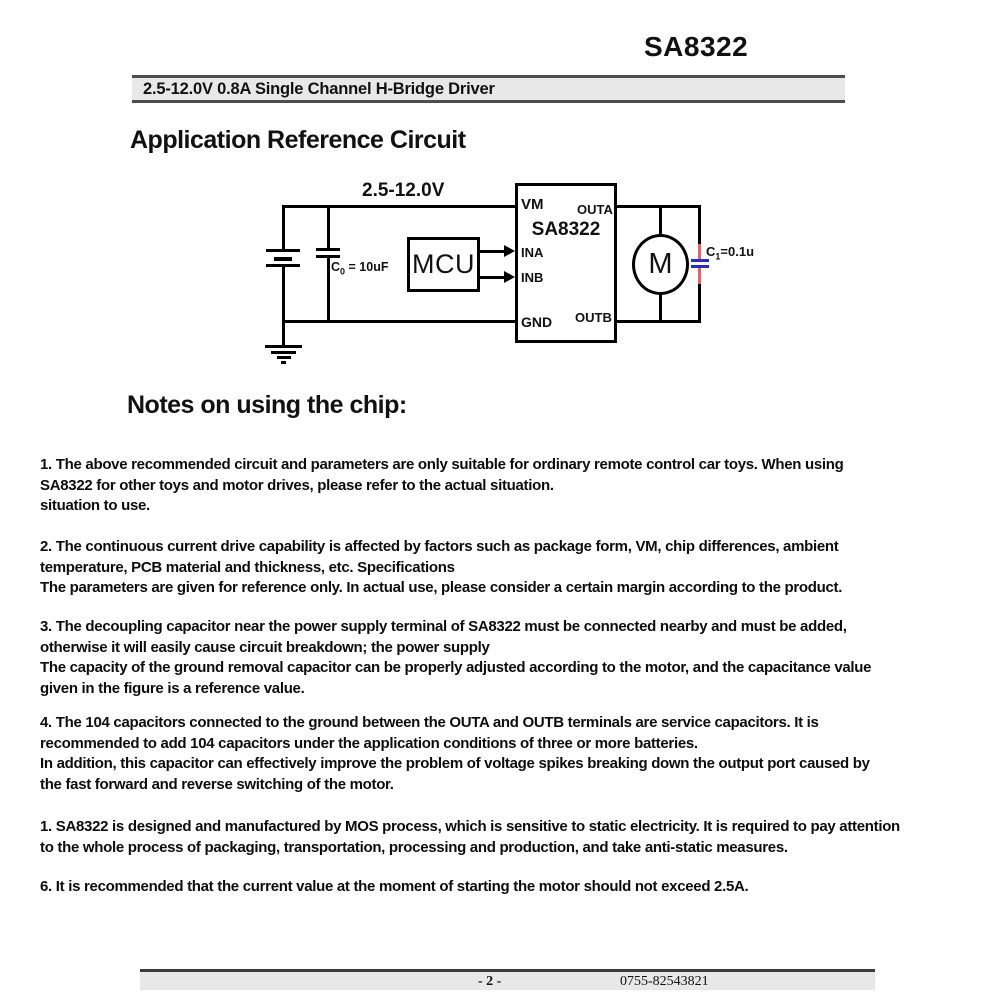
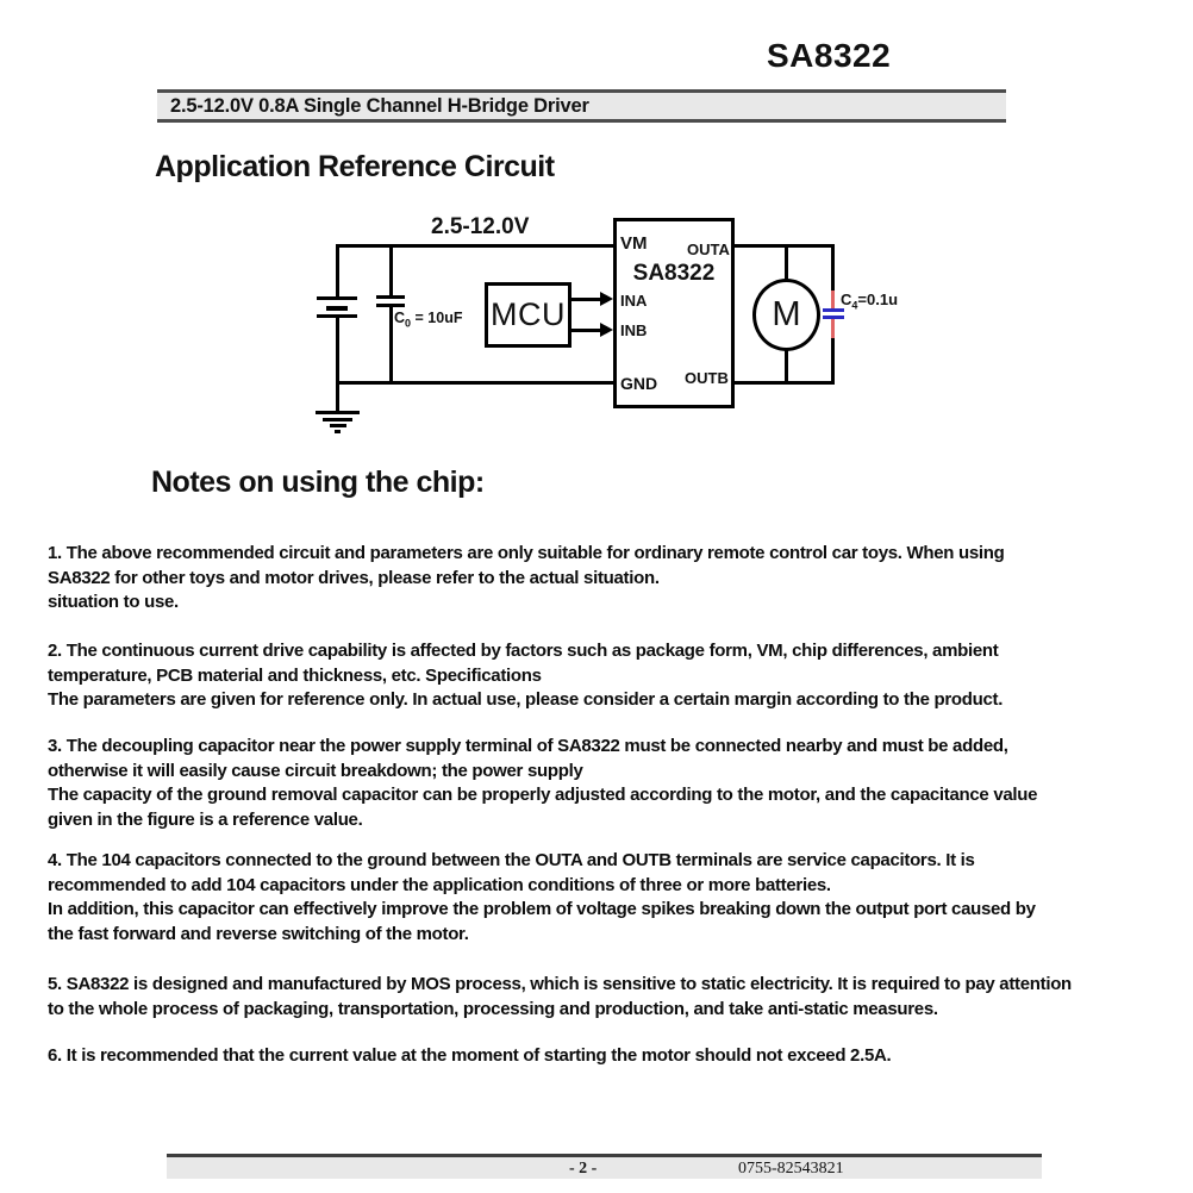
  SA8322
  2.5-12.0V 0.8A Single Channel H-Bridge Driver
  Application Reference Circuit
  2.5-12.0V
  C0 = 10uF
  MCU
  SA8322
  VM
  OUTA
  INA
  INB
  GND
  OUTB
  M
- C1=0.1u
+ C4=0.1u
  Notes on using the chip:
  1. The above recommended circuit and parameters are only suitable for ordinary remote control car toys. When using
  SA8322 for other toys and motor drives, please refer to the actual situation.
  situation to use.
  2. The continuous current drive capability is affected by factors such as package form, VM, chip differences, ambient
  temperature, PCB material and thickness, etc. Specifications
  The parameters are given for reference only. In actual use, please consider a certain margin according to the product.
  3. The decoupling capacitor near the power supply terminal of SA8322 must be connected nearby and must be added,
  otherwise it will easily cause circuit breakdown; the power supply
  The capacity of the ground removal capacitor can be properly adjusted according to the motor, and the capacitance value
  given in the figure is a reference value.
  4. The 104 capacitors connected to the ground between the OUTA and OUTB terminals are service capacitors. It is
  recommended to add 104 capacitors under the application conditions of three or more batteries.
  In addition, this capacitor can effectively improve the problem of voltage spikes breaking down the output port caused by
  the fast forward and reverse switching of the motor.
- 1. SA8322 is designed and manufactured by MOS process, which is sensitive to static electricity. It is required to pay attention
+ 5. SA8322 is designed and manufactured by MOS process, which is sensitive to static electricity. It is required to pay attention
  to the whole process of packaging, transportation, processing and production, and take anti-static measures.
  6. It is recommended that the current value at the moment of starting the motor should not exceed 2.5A.
  - 2 -
  0755-82543821
